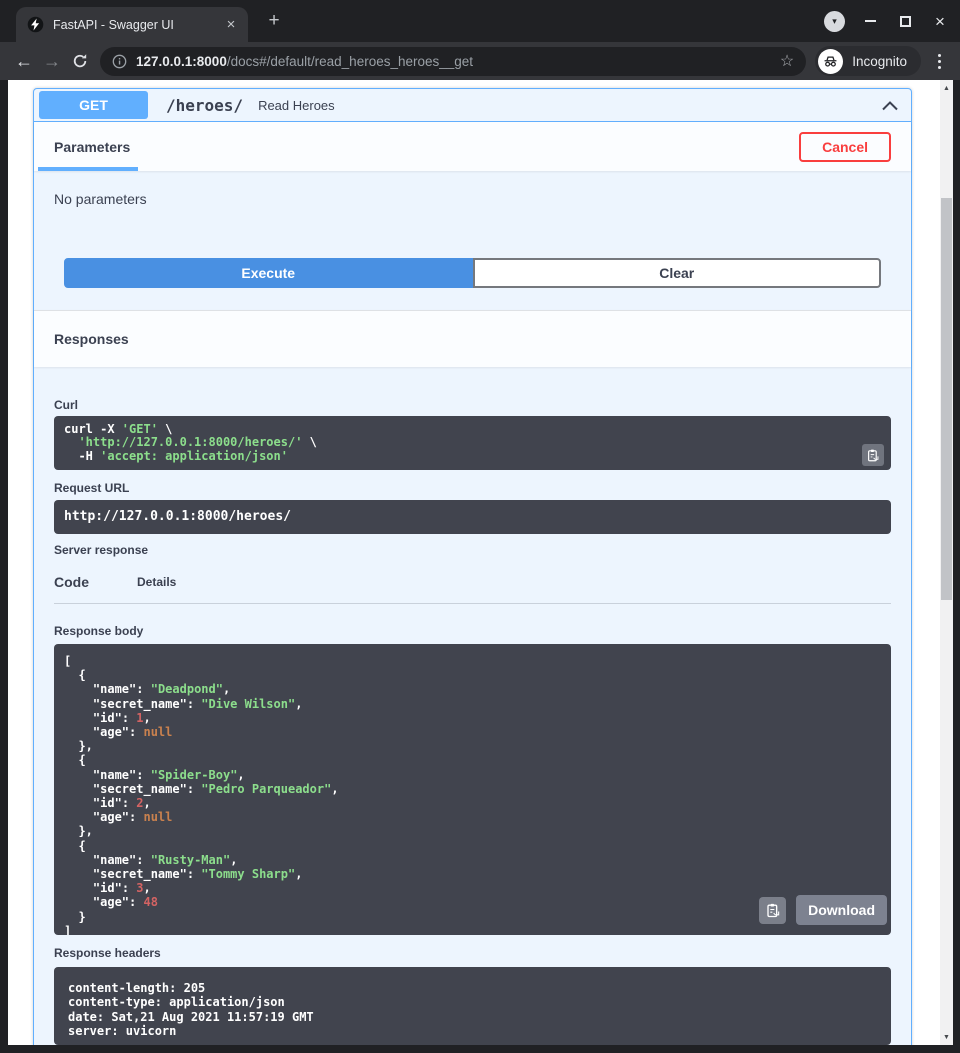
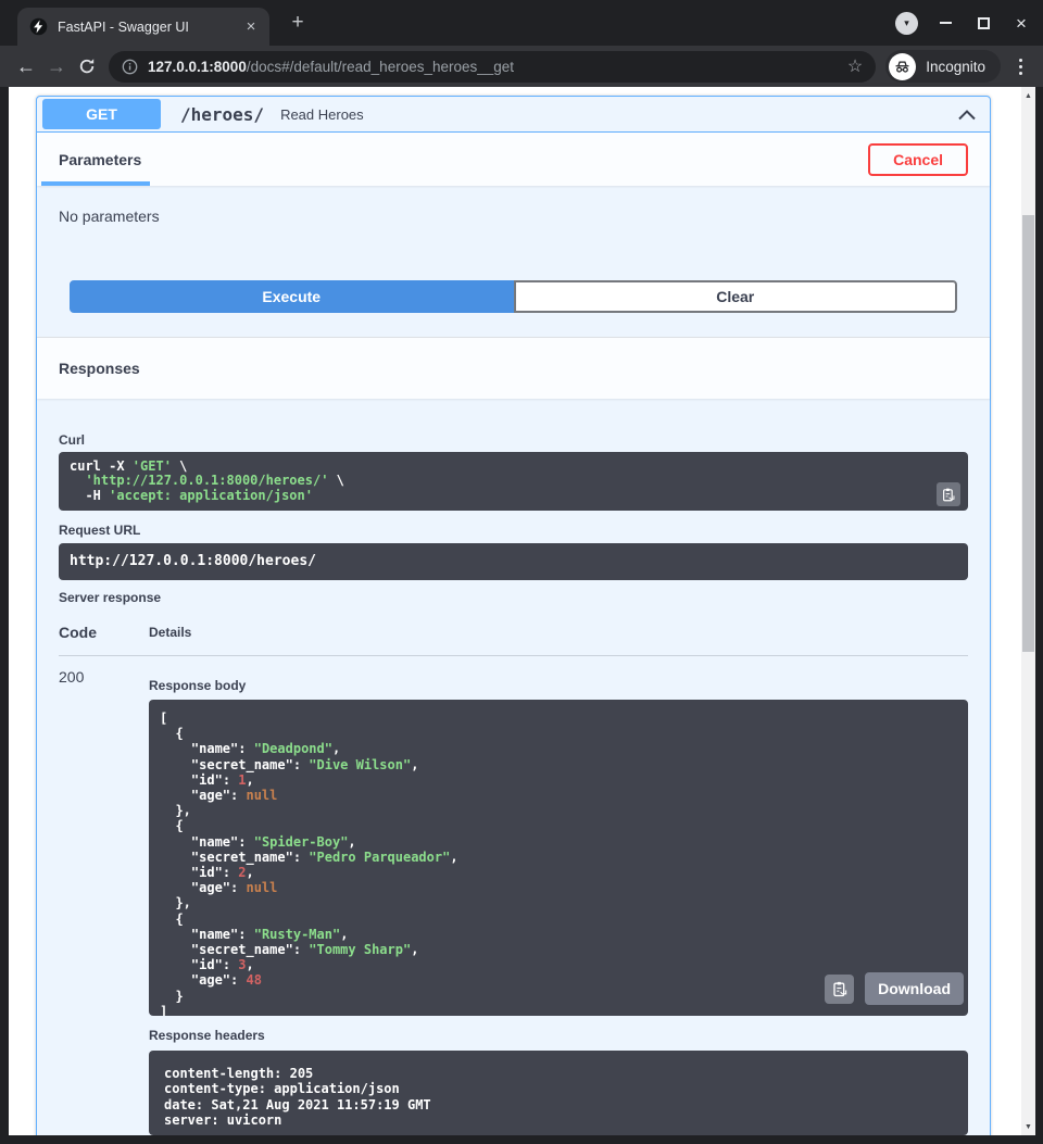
  FastAPI - Swagger UI
  ×
  +
  ▾
  ×
  ←
  →
  127.0.0.1:8000/docs#/default/read_heroes_heroes__get
  ☆
  Incognito
  GET
  /heroes/
  Read Heroes
  Parameters
  Cancel
  No parameters
  Execute
  Clear
  Responses
  Curl
  curl -X 'GET' \ 'http://127.0.0.1:8000/heroes/' \ -H 'accept: application/json'
  Request URL
  http://127.0.0.1:8000/heroes/
  Server response
  Code
  Details
+ 200
  Response body
  [
  {
  "name": "Deadpond",
  "secret_name": "Dive Wilson",
  "id": 1,
  "age": null },
  {
  "name": "Spider-Boy",
  "secret_name": "Pedro Parqueador",
  "id": 2,
  "age": null },
  {
  "name": "Rusty-Man",
  "secret_name": "Tommy Sharp",
  "id": 3,
  "age": 48 }
  ]
  Download
  Response headers
  content-length: 205
  content-type: application/json
  date: Sat,21 Aug 2021 11:57:19 GMT
  server: uvicorn
